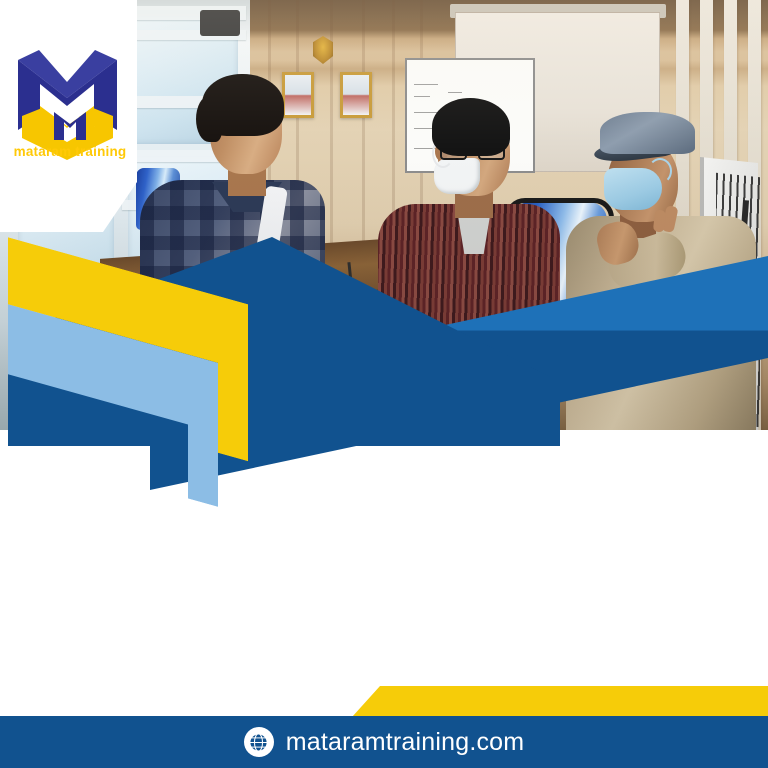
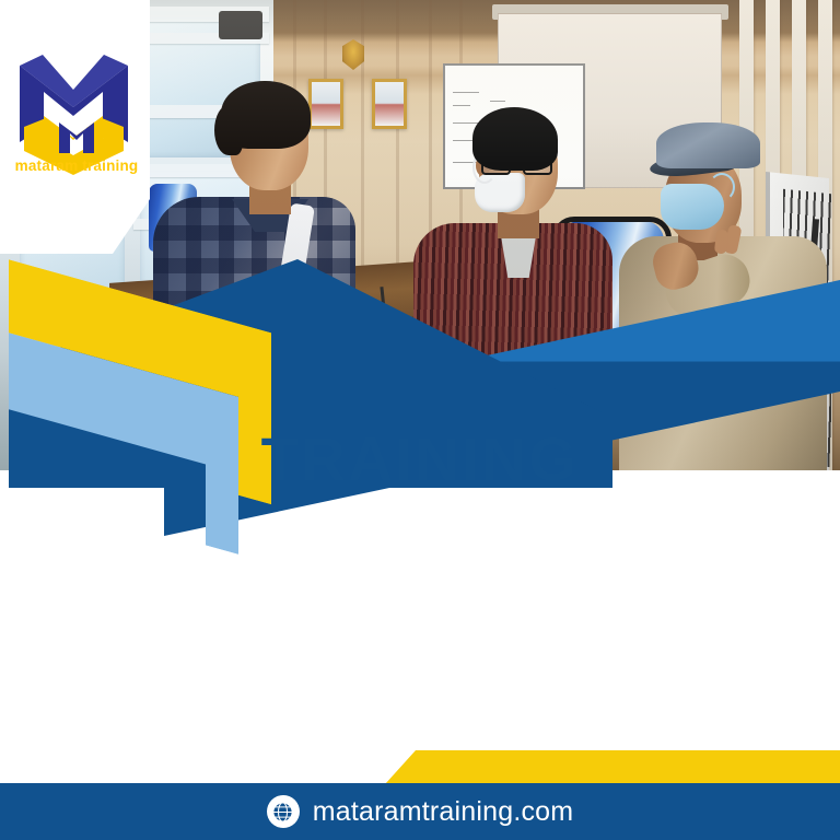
  mataram training
+ TRAINING
  mataramtraining.com
